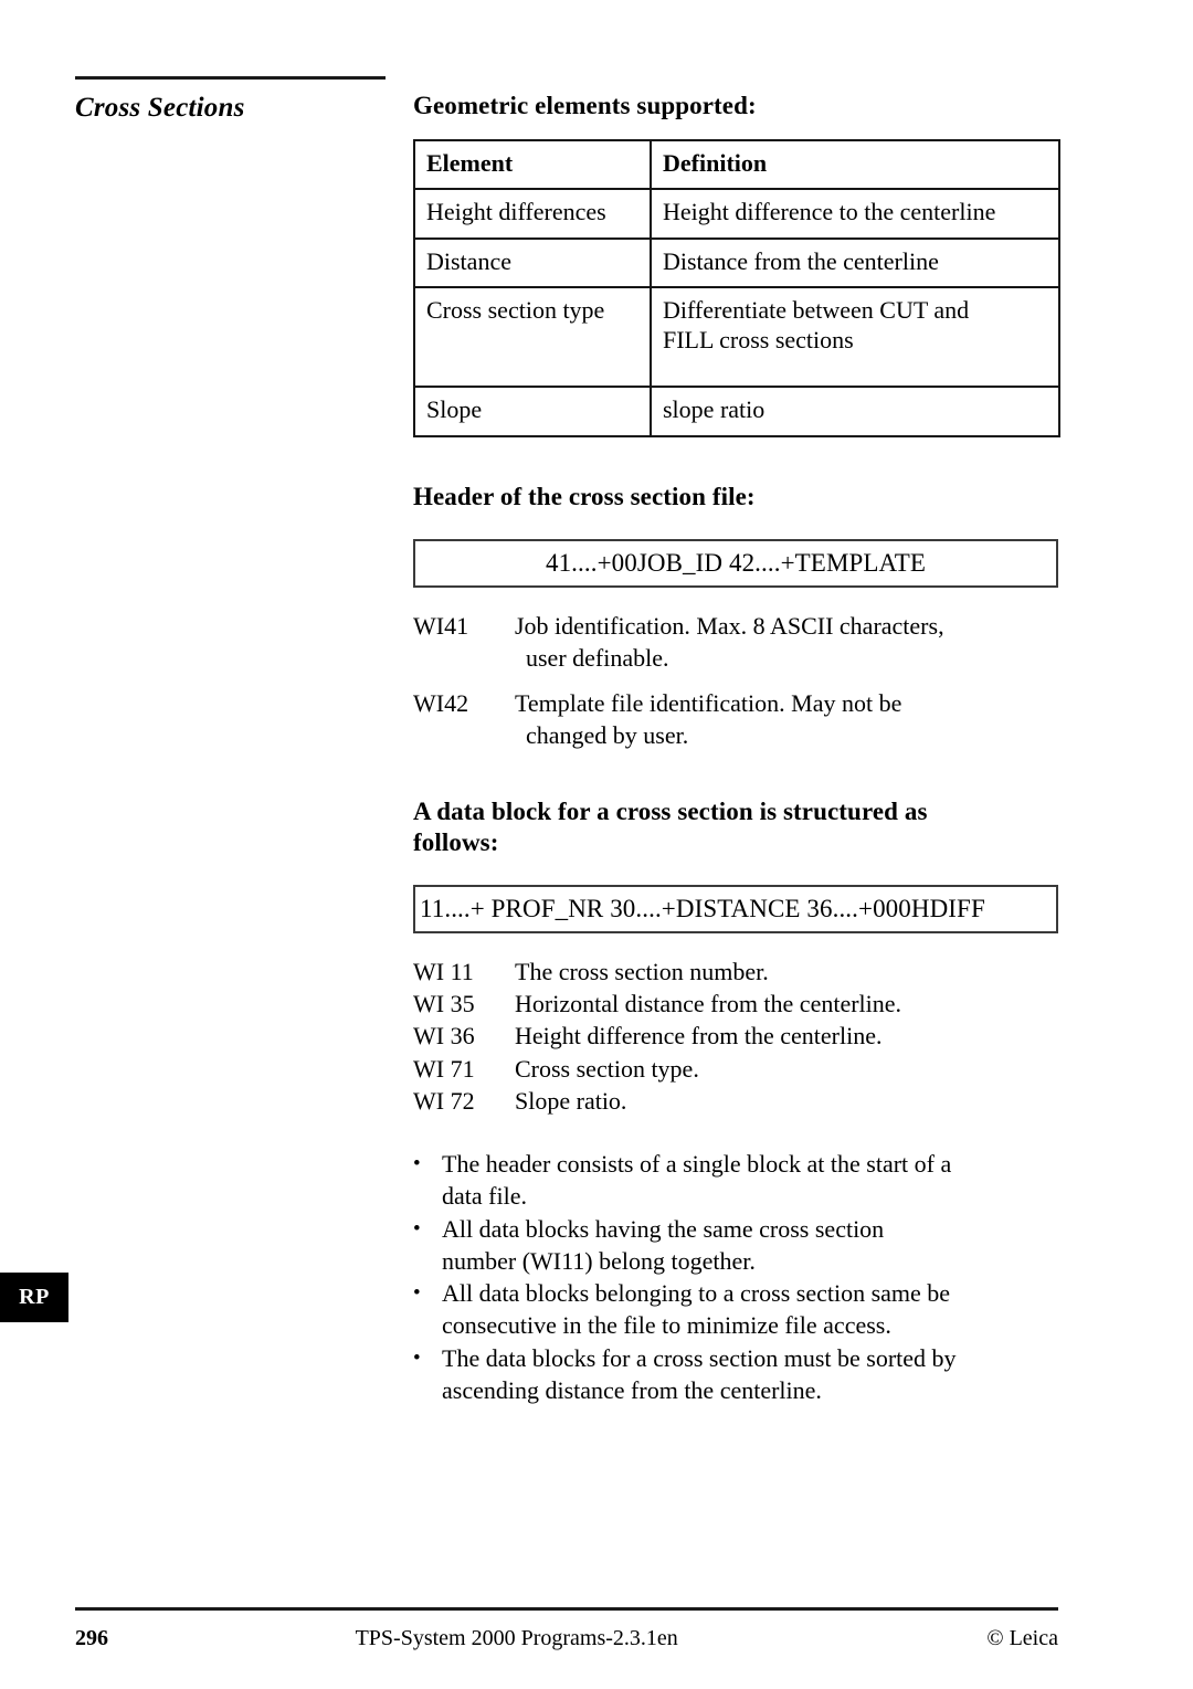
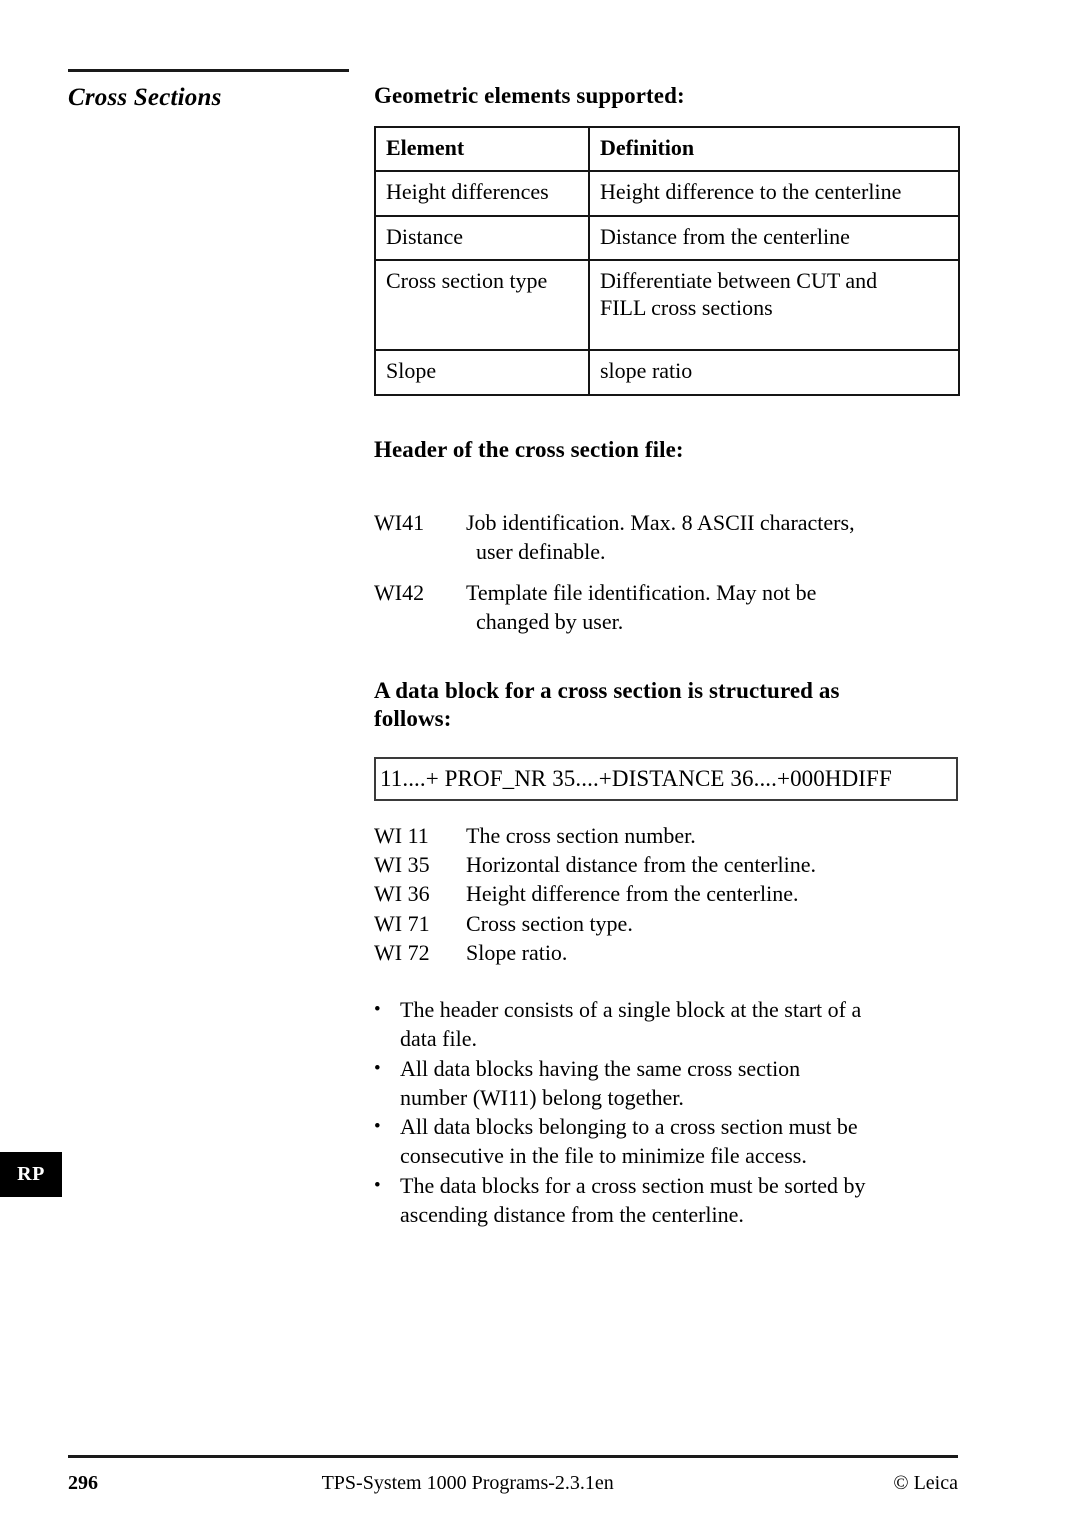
  Cross Sections
  RP
  Geometric elements supported:
  Element	Definition
  Height differences	Height difference to the centerline
  Distance	Distance from the centerline
  Cross section type	Differentiate between CUT and FILL cross sections
  Slope	slope ratio
  Header of the cross section file:
- 41....+00JOB_ID 42....+TEMPLATE
  WI41
  Job identification. Max. 8 ASCII characters,
  user definable.
  WI42
  Template file identification. May not be
  changed by user.
  A data block for a cross section is structured as
  follows:
- 11....+ PROF_NR 30....+DISTANCE 36....+000HDIFF
+ 11....+ PROF_NR 35....+DISTANCE 36....+000HDIFF
  WI 11
  The cross section number.
  WI 35
  Horizontal distance from the centerline.
  WI 36
  Height difference from the centerline.
  WI 71
  Cross section type.
  WI 72
  Slope ratio.
  •
  The header consists of a single block at the start of a
  data file.
  •
  All data blocks having the same cross section
  number (WI11) belong together.
  •
- All data blocks belonging to a cross section same be
+ All data blocks belonging to a cross section must be
  consecutive in the file to minimize file access.
  •
  The data blocks for a cross section must be sorted by
  ascending distance from the centerline.
  296
- TPS-System 2000 Programs-2.3.1en
+ TPS-System 1000 Programs-2.3.1en
  © Leica
